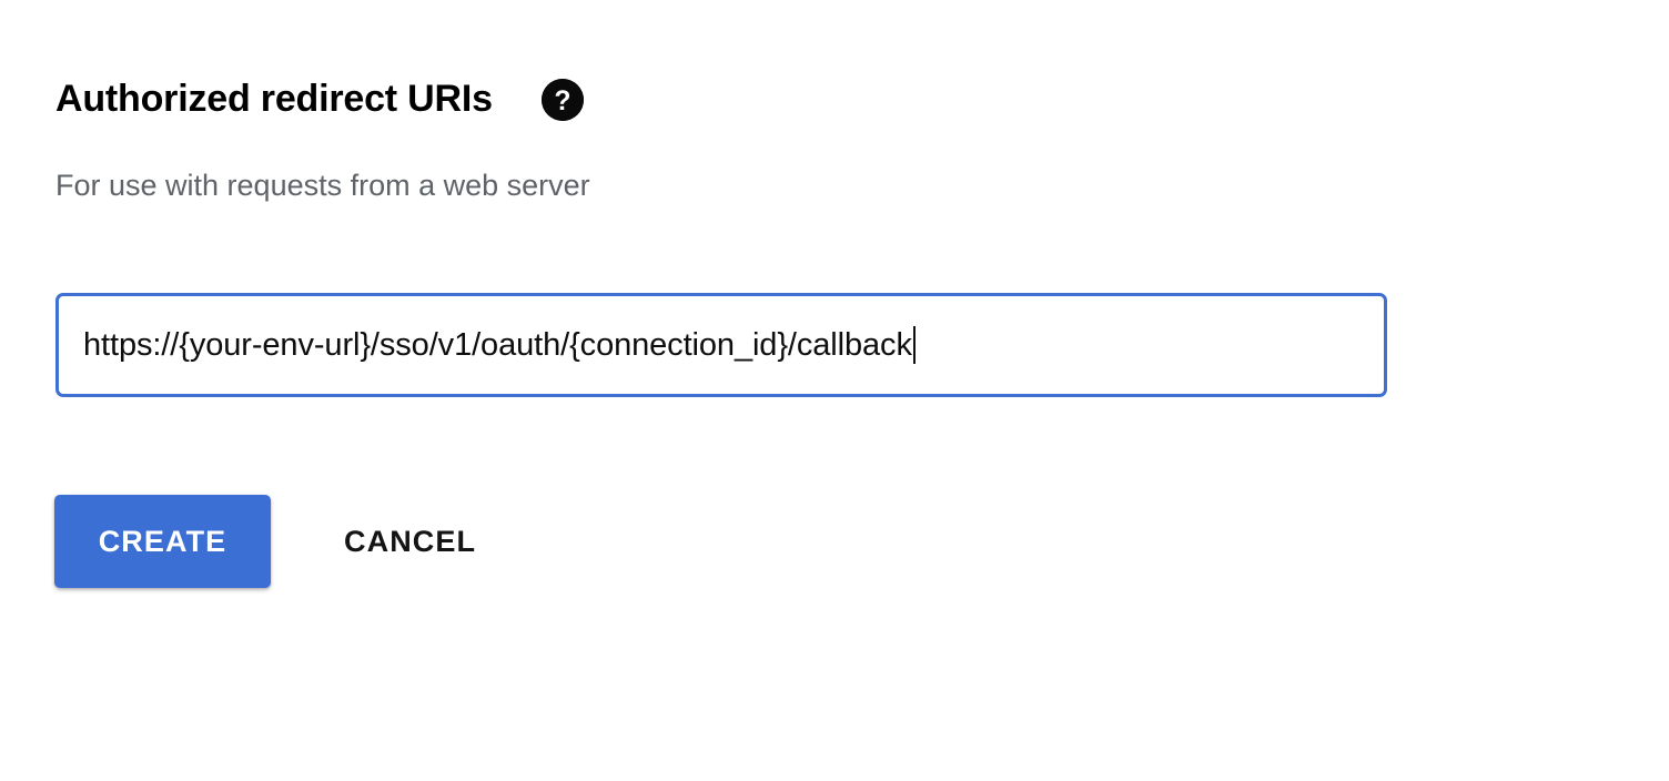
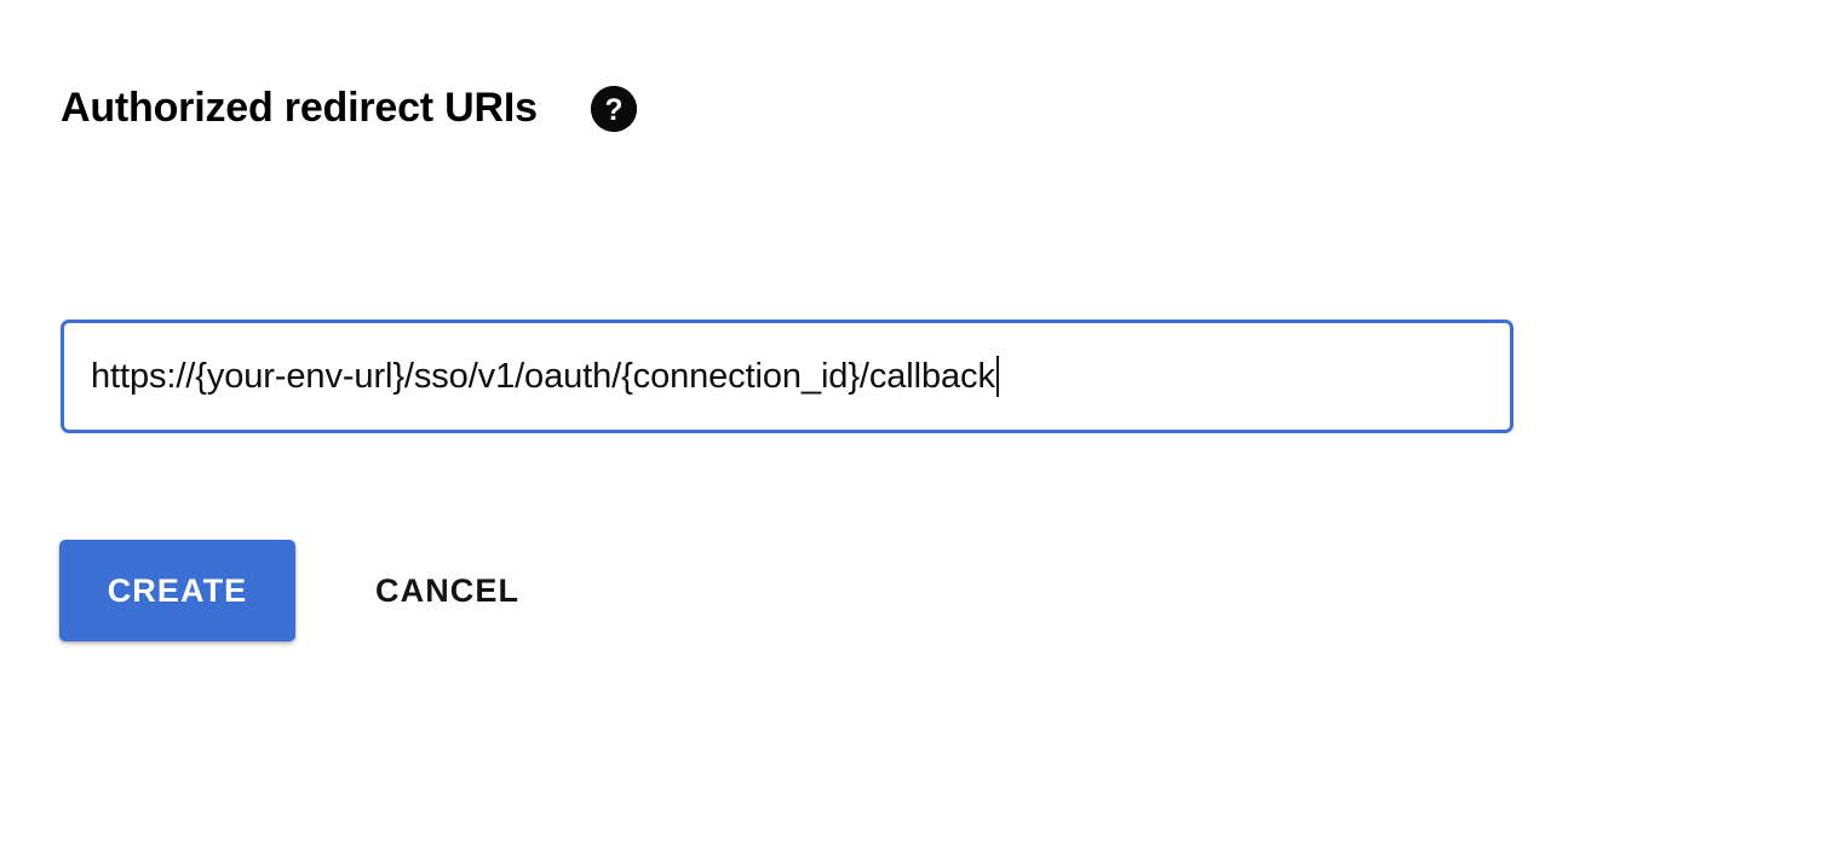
  Authorized redirect URIs
  ?
- For use with requests from a web server
  https://{your-env-url}/sso/v1/oauth/{connection_id}/callback
  CREATE
  CANCEL
